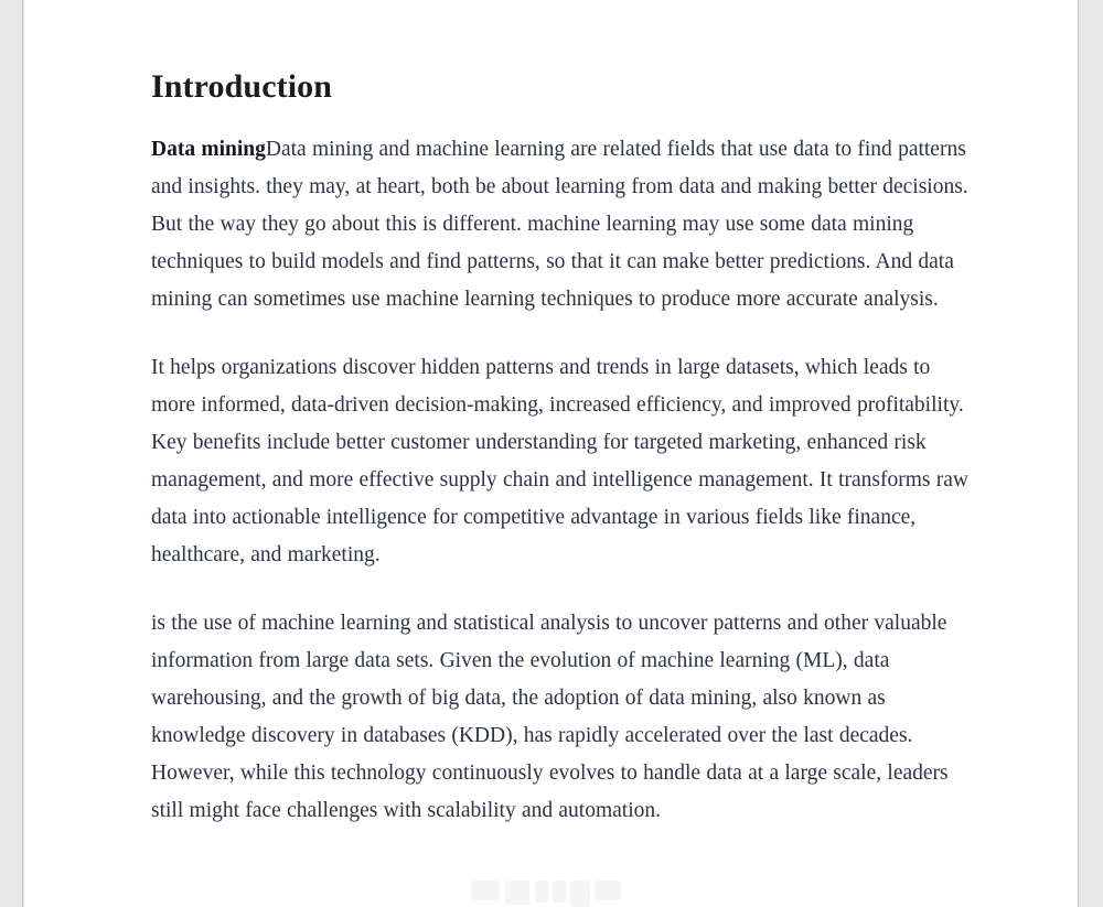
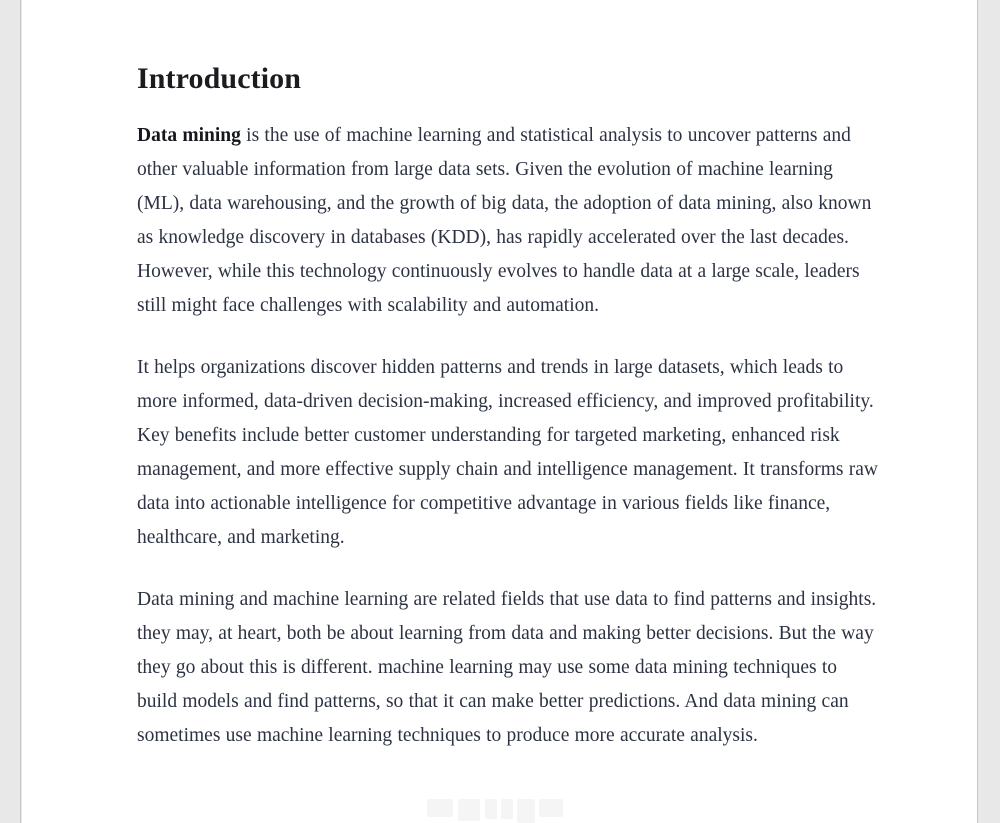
  Introduction
- Data miningData mining and machine learning are related fields that use data to find patterns and insights. they may, at heart, both be about learning from data and making better decisions. But the way they go about this is different. machine learning may use some data mining techniques to build models and find patterns, so that it can make better predictions. And data mining can sometimes use machine learning techniques to produce more accurate analysis.
+ Data mining is the use of machine learning and statistical analysis to uncover patterns and other valuable information from large data sets. Given the evolution of machine learning (ML), data warehousing, and the growth of big data, the adoption of data mining, also known as knowledge discovery in databases (KDD), has rapidly accelerated over the last decades. However, while this technology continuously evolves to handle data at a large scale, leaders still might face challenges with scalability and automation.
  It helps organizations discover hidden patterns and trends in large datasets, which leads to more informed, data-driven decision-making, increased efficiency, and improved profitability. Key benefits include better customer understanding for targeted marketing, enhanced risk management, and more effective supply chain and intelligence management. It transforms raw data into actionable intelligence for competitive advantage in various fields like finance, healthcare, and marketing.
- is the use of machine learning and statistical analysis to uncover patterns and other valuable information from large data sets. Given the evolution of machine learning (ML), data warehousing, and the growth of big data, the adoption of data mining, also known as knowledge discovery in databases (KDD), has rapidly accelerated over the last decades. However, while this technology continuously evolves to handle data at a large scale, leaders still might face challenges with scalability and automation.
+ Data mining and machine learning are related fields that use data to find patterns and insights. they may, at heart, both be about learning from data and making better decisions. But the way they go about this is different. machine learning may use some data mining techniques to build models and find patterns, so that it can make better predictions. And data mining can sometimes use machine learning techniques to produce more accurate analysis.
